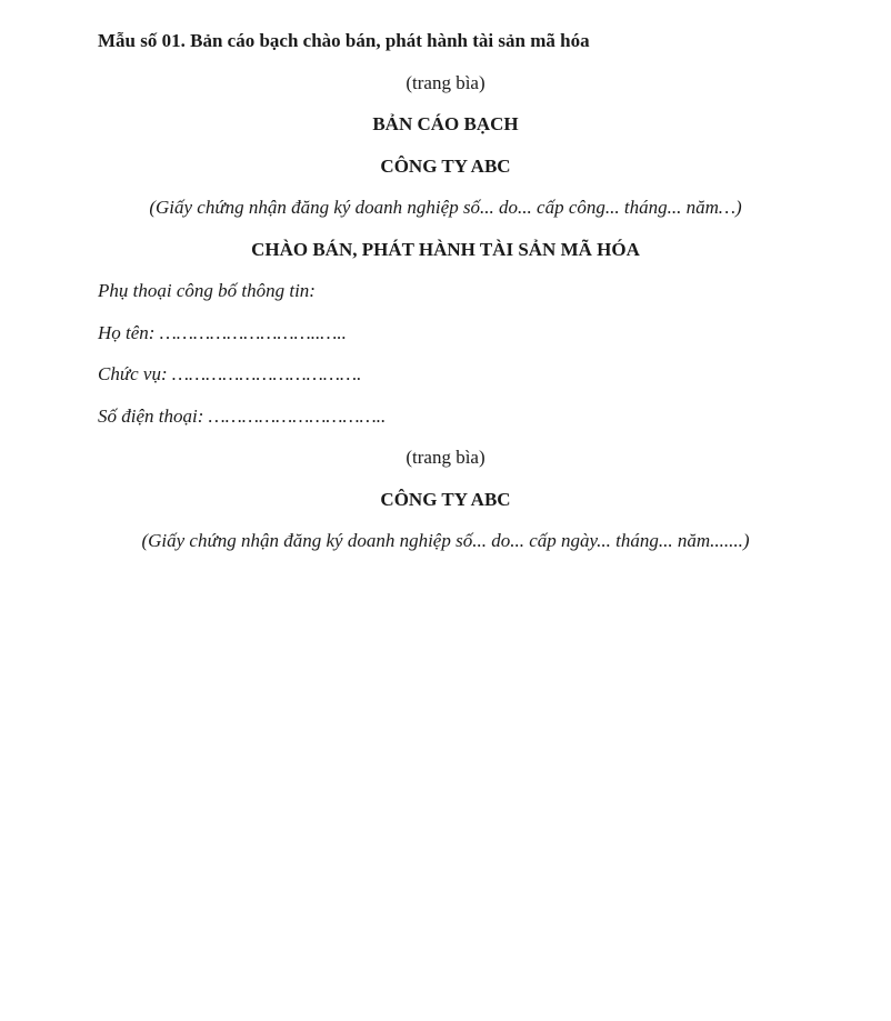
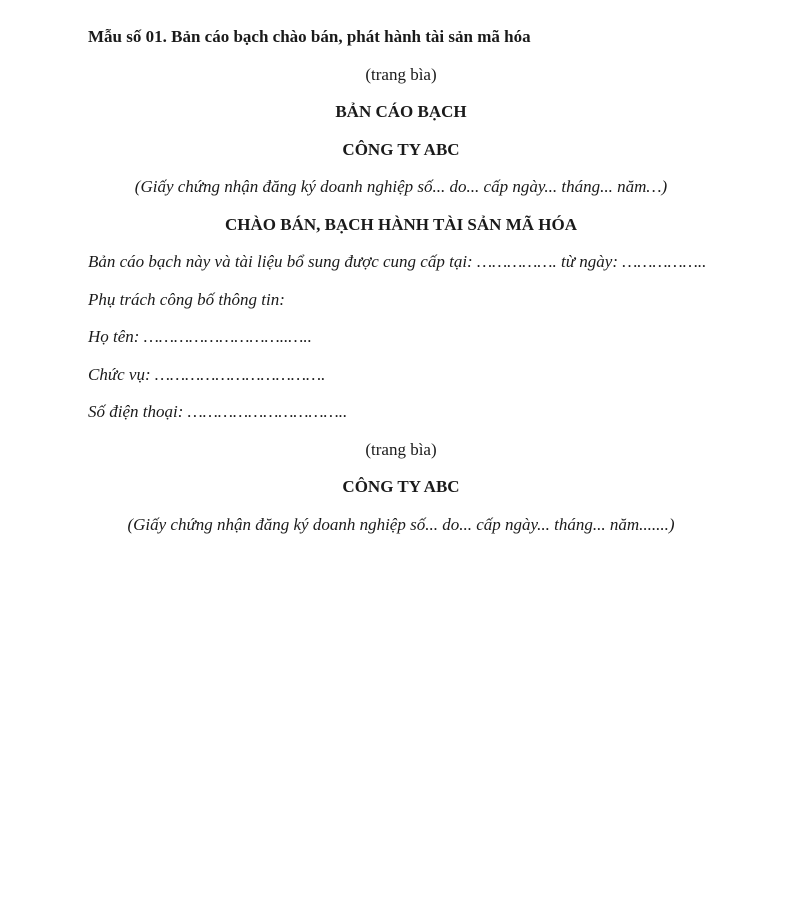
  Mẫu số 01. Bản cáo bạch chào bán, phát hành tài sản mã hóa
  (trang bìa)
  BẢN CÁO BẠCH
  CÔNG TY ABC
- (Giấy chứng nhận đăng ký doanh nghiệp số... do... cấp công... tháng... năm…)
+ (Giấy chứng nhận đăng ký doanh nghiệp số... do... cấp ngày... tháng... năm…)
- CHÀO BÁN, PHÁT HÀNH TÀI SẢN MÃ HÓA
+ CHÀO BÁN, BẠCH HÀNH TÀI SẢN MÃ HÓA
+ Bản cáo bạch này và tài liệu bổ sung được cung cấp tại: ……………. từ ngày: ……………..
- Phụ thoại công bố thông tin:
+ Phụ trách công bố thông tin:
  Họ tên: ………………………..…..
  Chức vụ: …………………………….
  Số điện thoại: …………………………..
  (trang bìa)
  CÔNG TY ABC
  (Giấy chứng nhận đăng ký doanh nghiệp số... do... cấp ngày... tháng... năm.......)
